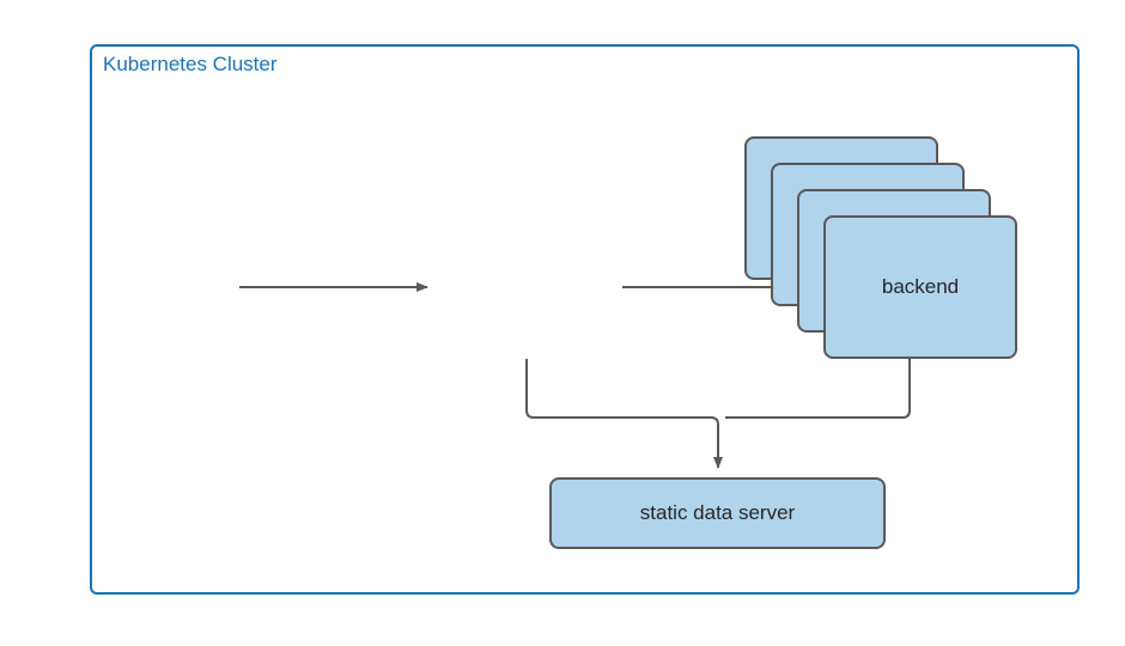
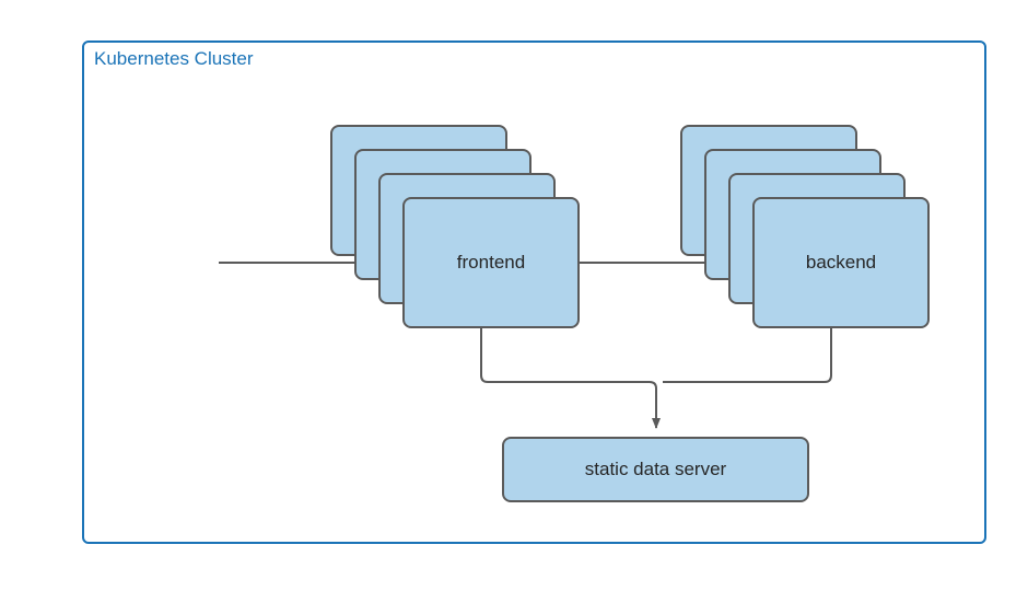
  Kubernetes Cluster
+ frontend
  backend
  static data server
